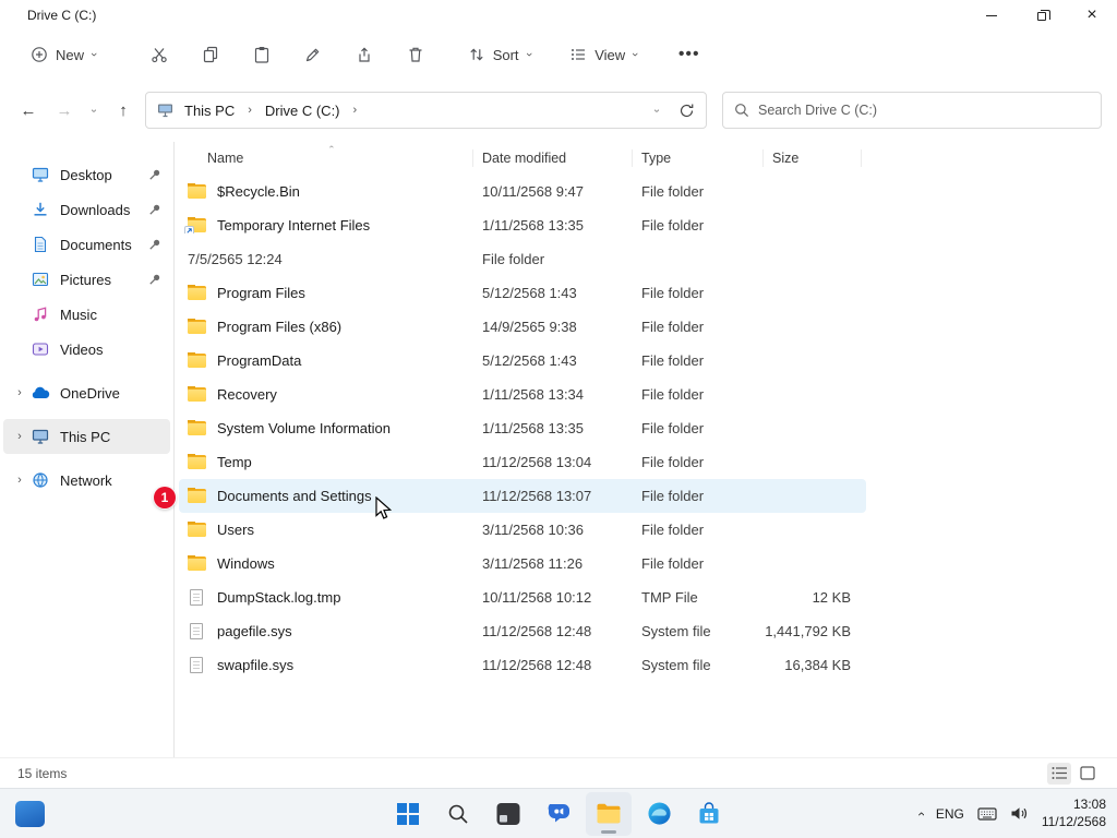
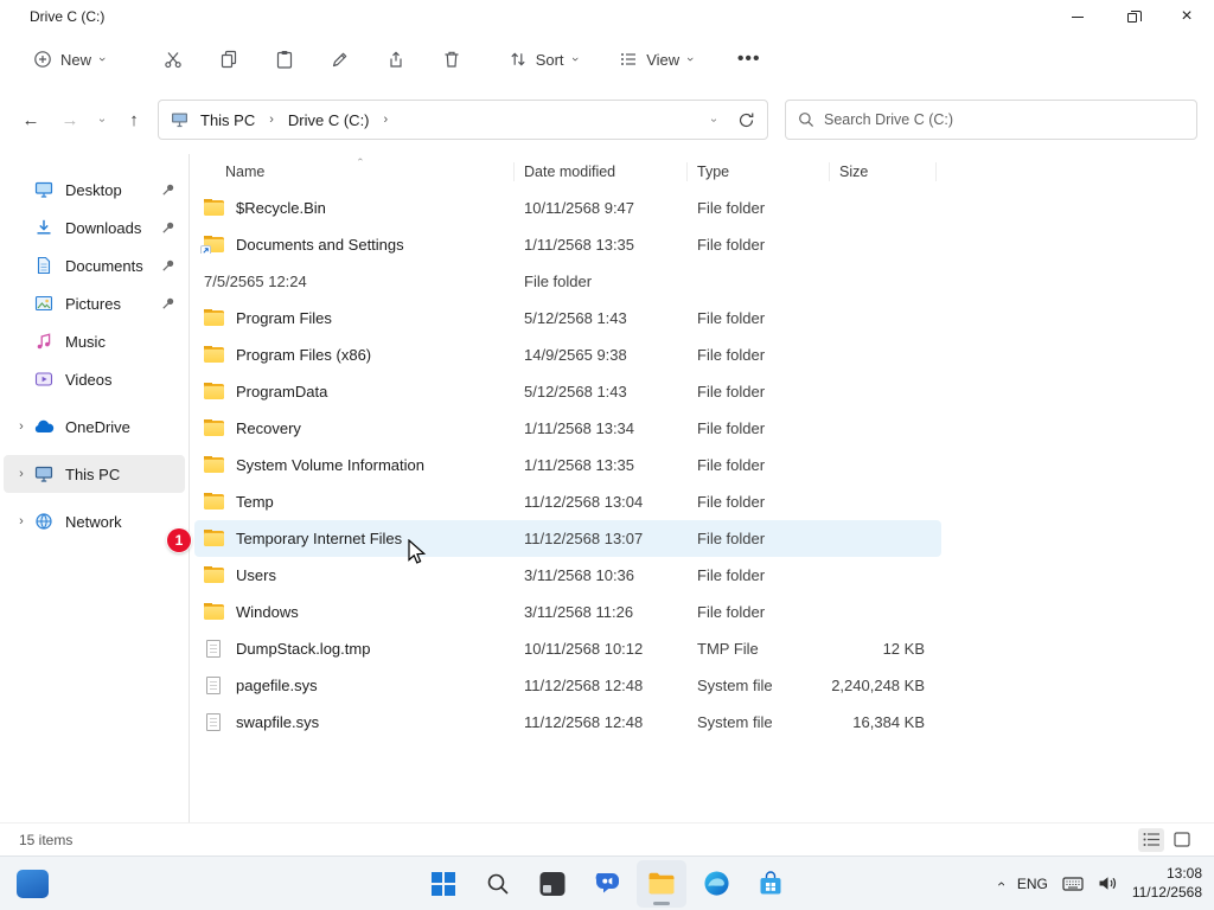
  Drive C (C:)
  ×
  New
  Sort
  View
  •••
  ←
  →
  ↑
  This PC
  ›
  Drive C (C:)
  ›
  Search Drive C (C:)
  Desktop
  Downloads
  Documents
  Pictures
  Music
  Videos
  ›
  OneDrive
  ›
  This PC
  ›
  Network
  Name
  Date modified
  Type
  Size
  $Recycle.Bin
  10/11/2568 9:47
  File folder
- Temporary Internet Files
+ Documents and Settings
  1/11/2568 13:35
  File folder
  7/5/2565 12:24
  File folder
  Program Files
  5/12/2568 1:43
  File folder
  Program Files (x86)
  14/9/2565 9:38
  File folder
  ProgramData
  5/12/2568 1:43
  File folder
  Recovery
  1/11/2568 13:34
  File folder
  System Volume Information
  1/11/2568 13:35
  File folder
  Temp
  11/12/2568 13:04
  File folder
- Documents and Settings
+ Temporary Internet Files
  11/12/2568 13:07
  File folder
  Users
  3/11/2568 10:36
  File folder
  Windows
  3/11/2568 11:26
  File folder
  DumpStack.log.tmp
  10/11/2568 10:12
  TMP File
  12 KB
  pagefile.sys
  11/12/2568 12:48
  System file
- 1,441,792 KB
+ 2,240,248 KB
  swapfile.sys
  11/12/2568 12:48
  System file
  16,384 KB
  15 items
  ENG
  13:08
  11/12/2568
  1
